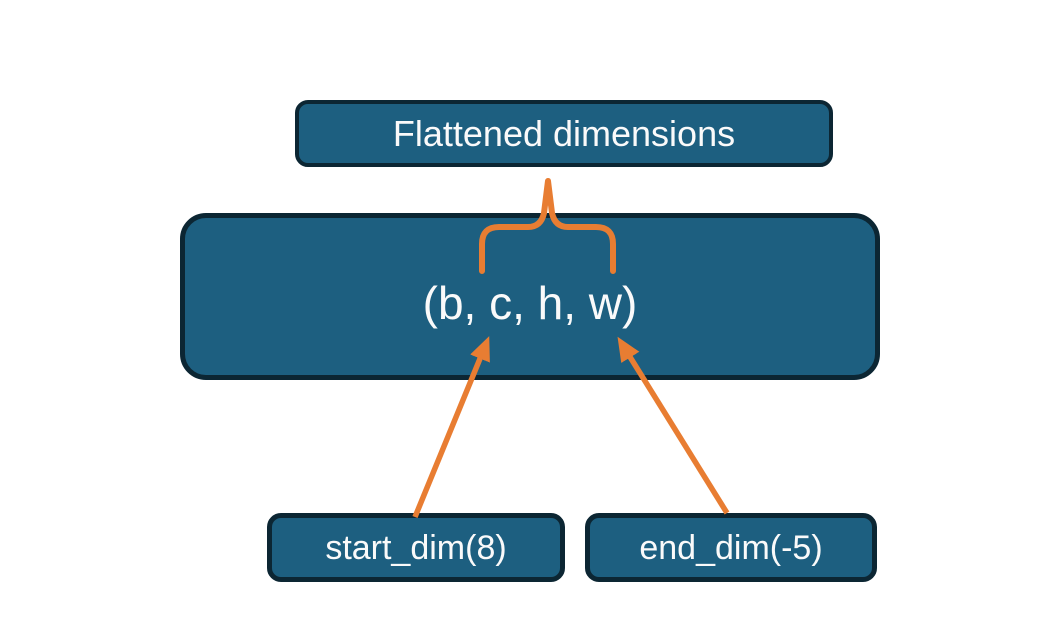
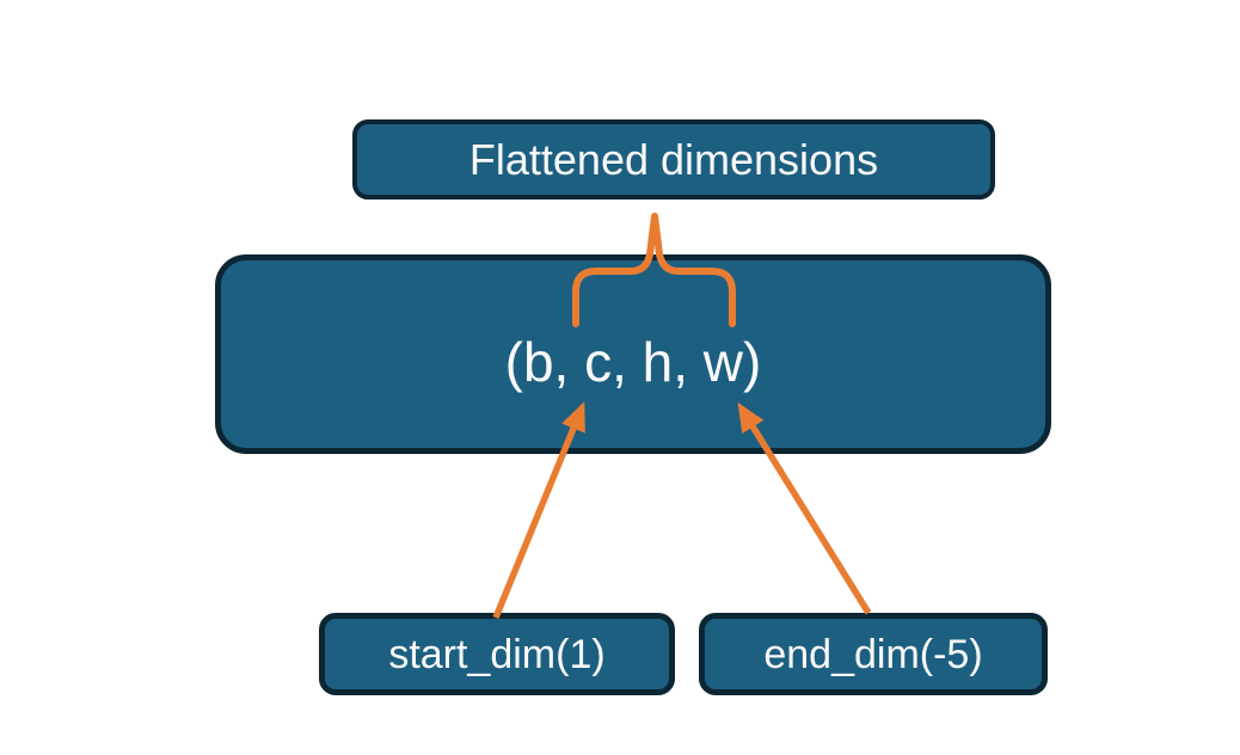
  Flattened dimensions
  (b, c, h, w)
- start_dim(8)
+ start_dim(1)
  end_dim(-5)
